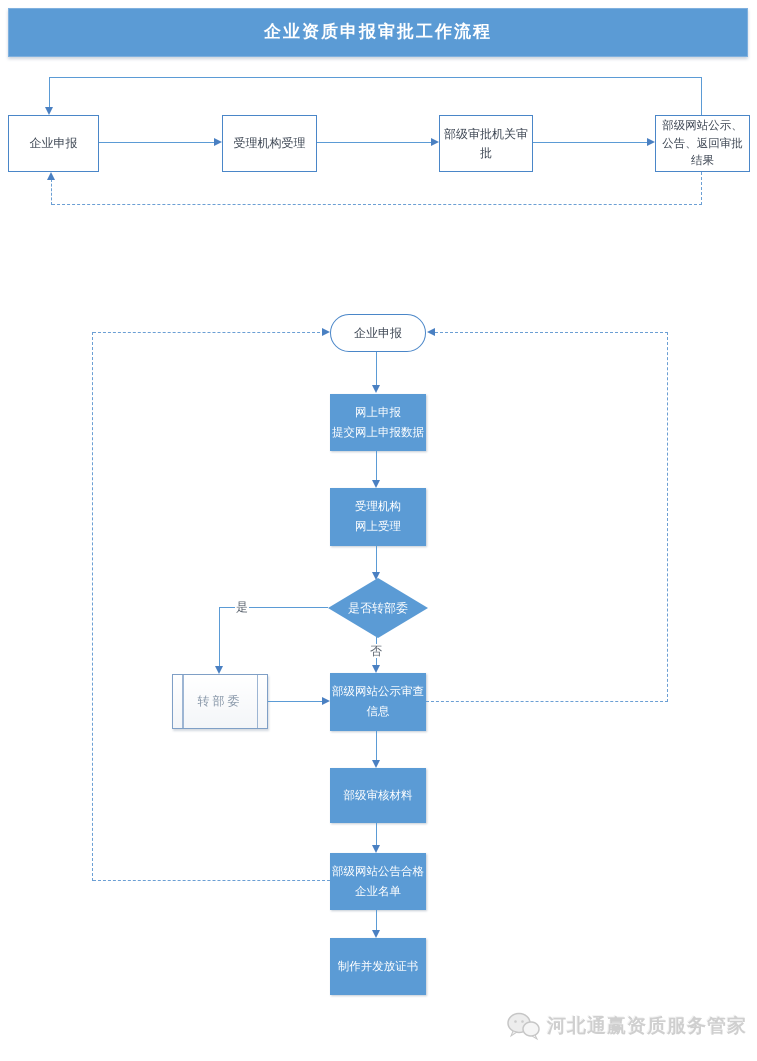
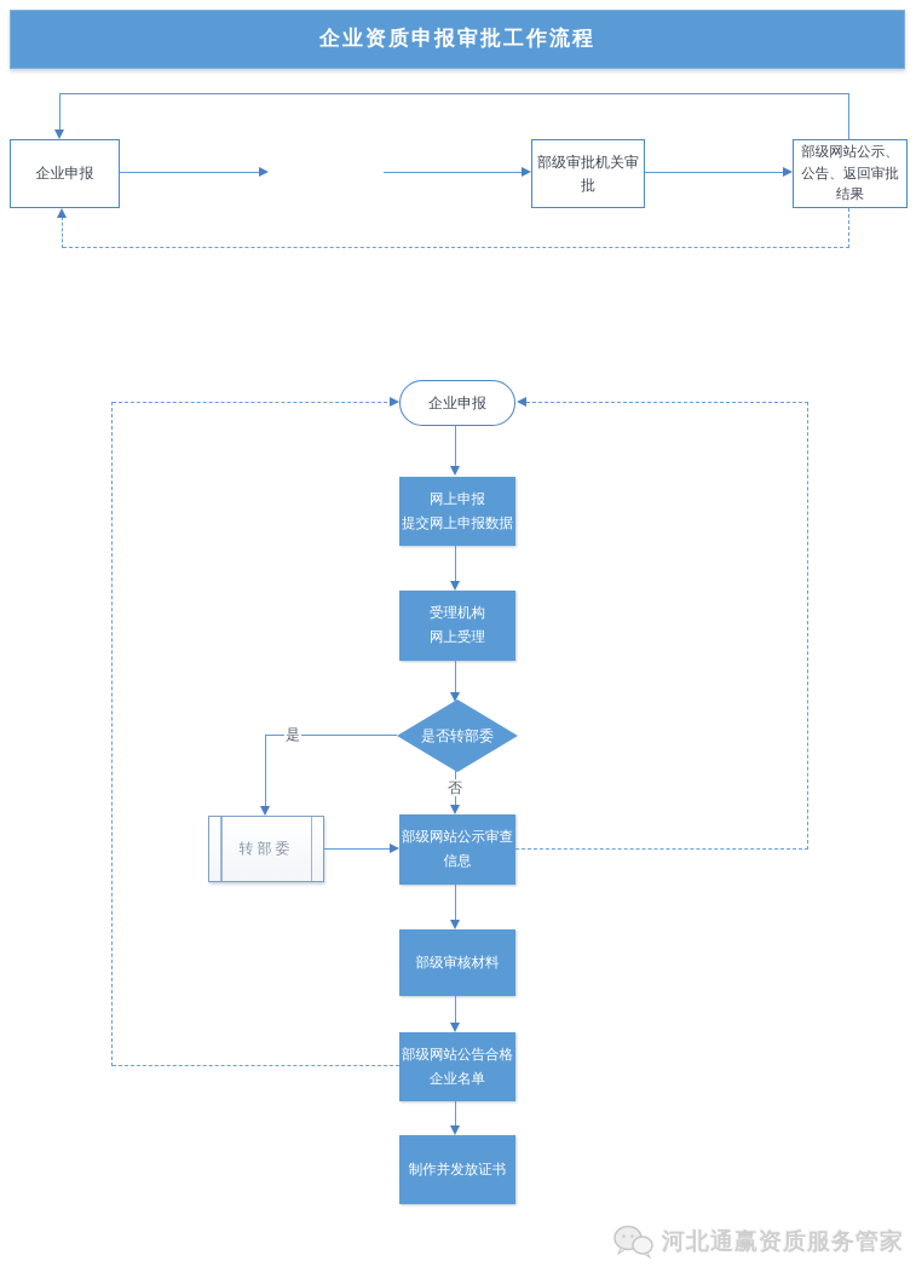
  企业资质申报审批工作流程
  企业申报
- 受理机构受理
  部级审批机关审批
  部级网站公示、公告、返回审批结果
  企业申报
  网上申报
  提交网上申报数据
  受理机构
  网上受理
  是否转部委
  否
  部级网站公示审查
  信息
  是
  转部委
  部级审核材料
  部级网站公告合格
  企业名单
  制作并发放证书
  河北通赢资质服务管家
